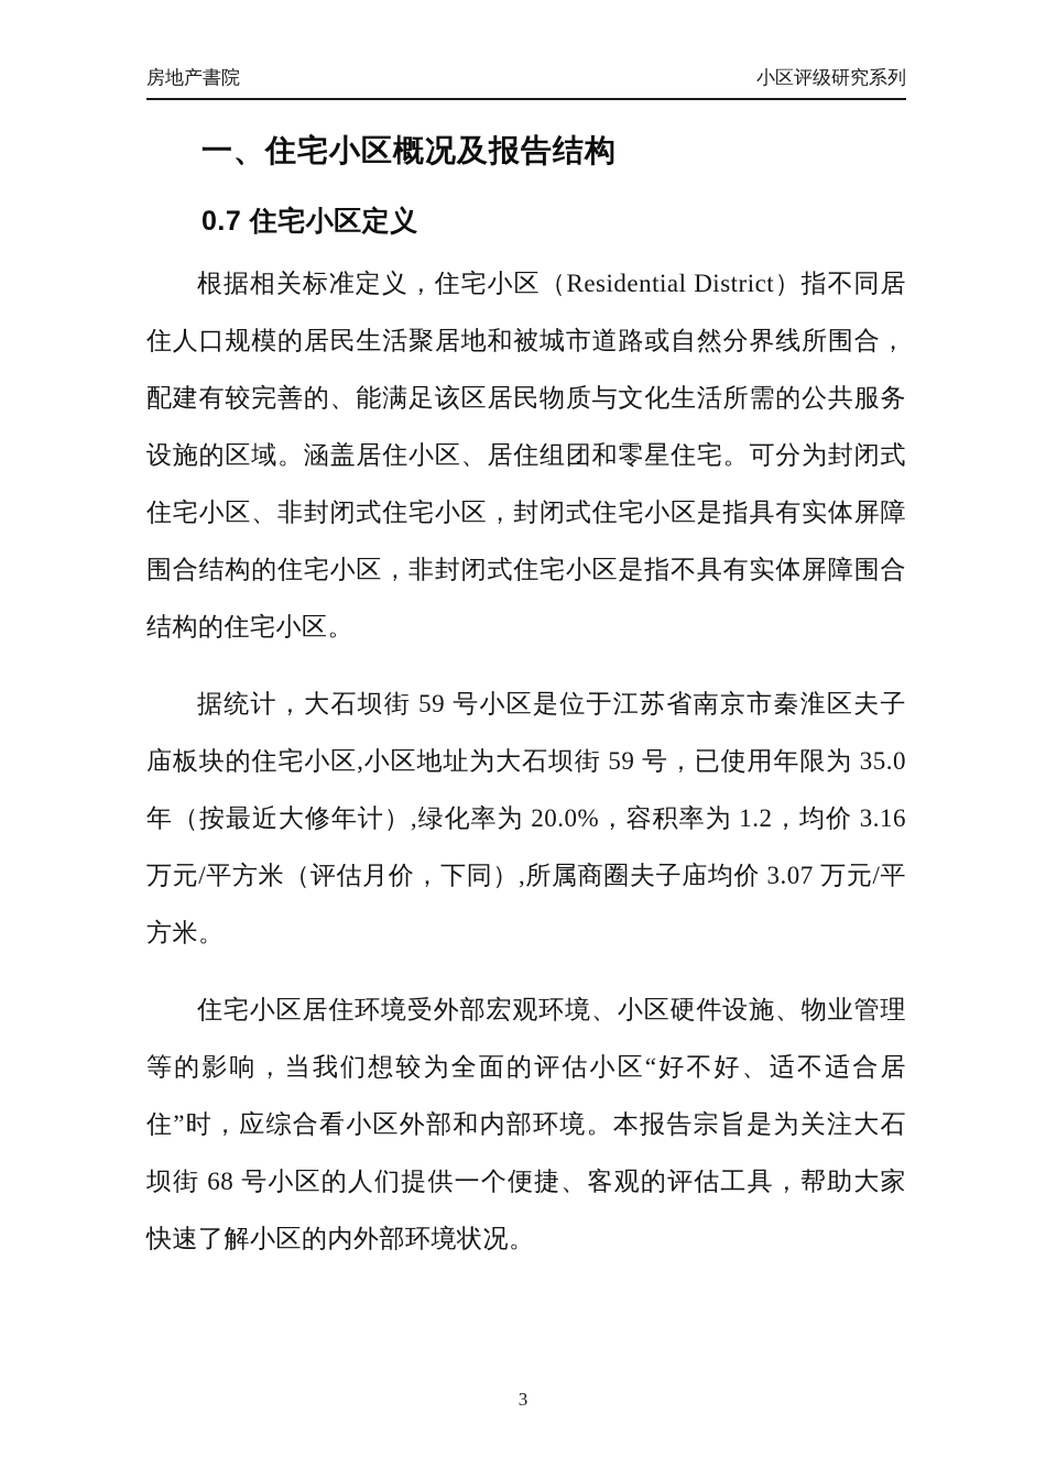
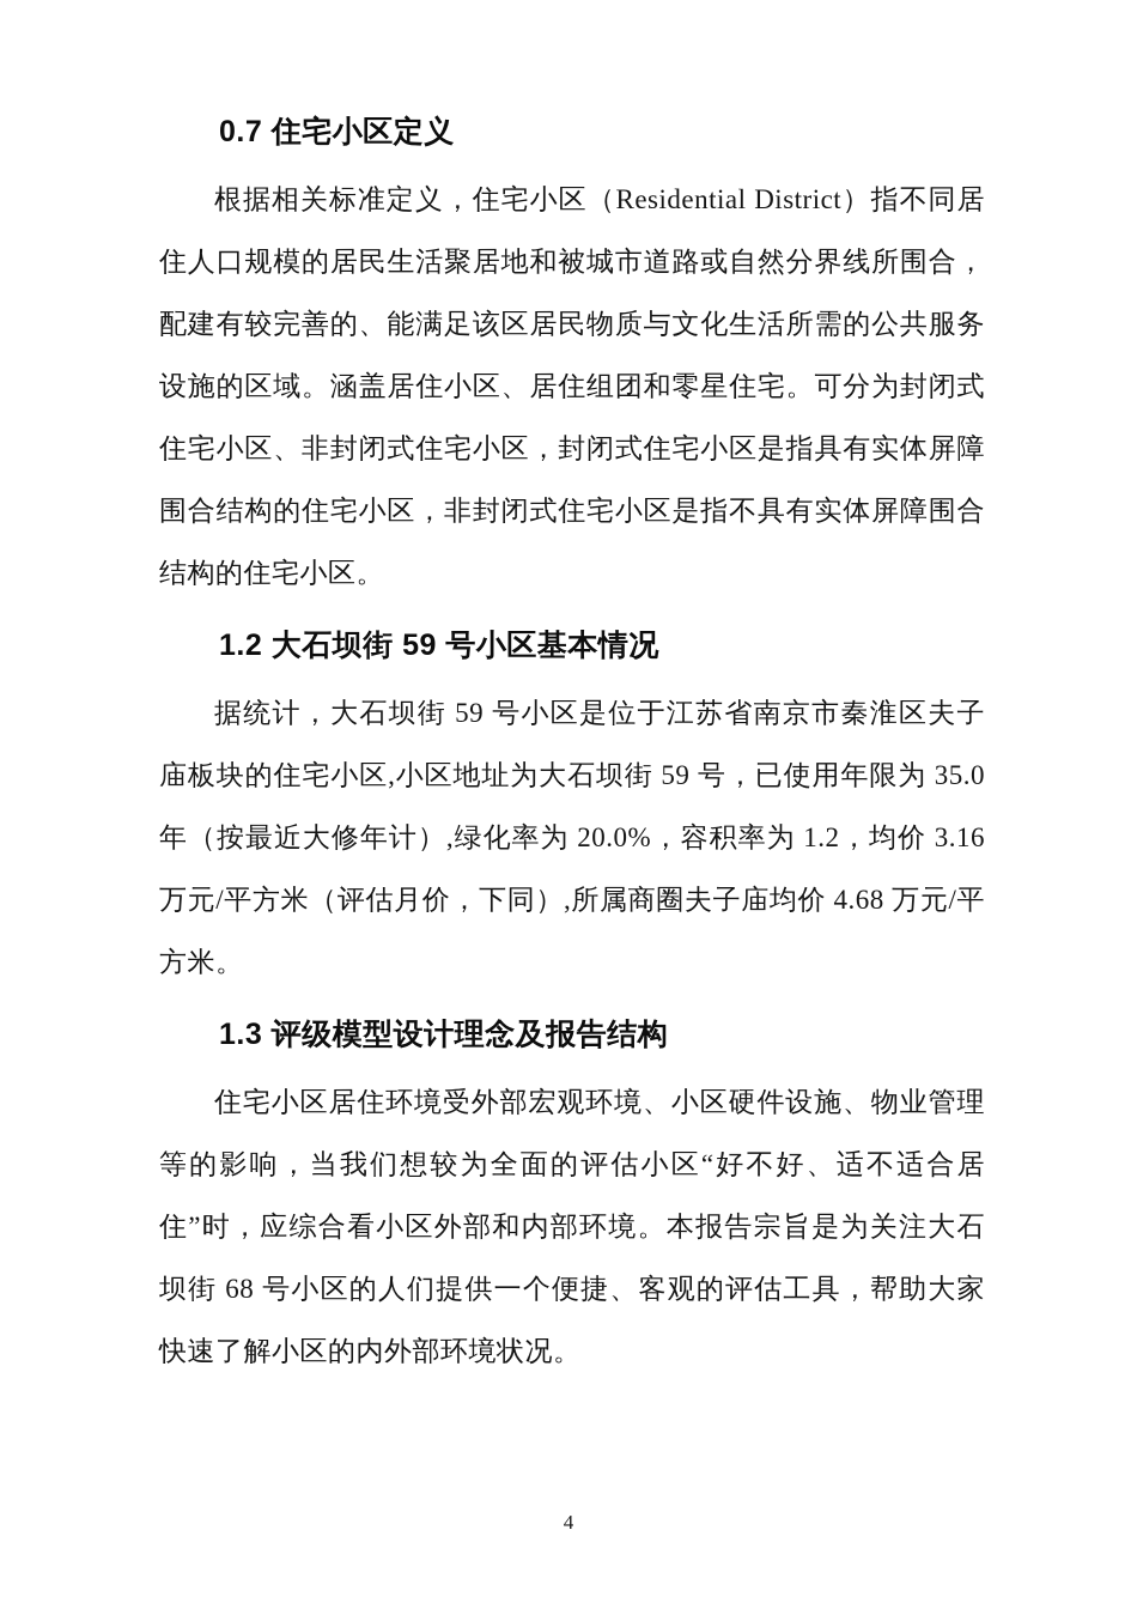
- 房地产書院
- 小区评级研究系列
- 一、住宅小区概况及报告结构
  0.7 住宅小区定义
  根据相关标准定义，住宅小区（Residential District）指不同居住人口规模的居民生活聚居地和被城市道路或自然分界线所围合，配建有较完善的、能满足该区居民物质与文化生活所需的公共服务设施的区域。涵盖居住小区、居住组团和零星住宅。可分为封闭式住宅小区、非封闭式住宅小区，封闭式住宅小区是指具有实体屏障围合结构的住宅小区，非封闭式住宅小区是指不具有实体屏障围合结构的住宅小区。
+ 1.2 大石坝街 59 号小区基本情况
- 据统计，大石坝街 59 号小区是位于江苏省南京市秦淮区夫子庙板块的住宅小区,小区地址为大石坝街 59 号，已使用年限为 35.0 年（按最近大修年计）,绿化率为 20.0%，容积率为 1.2，均价 3.16 万元/平方米（评估月价，下同）,所属商圈夫子庙均价 3.07 万元/平方米。
+ 据统计，大石坝街 59 号小区是位于江苏省南京市秦淮区夫子庙板块的住宅小区,小区地址为大石坝街 59 号，已使用年限为 35.0 年（按最近大修年计）,绿化率为 20.0%，容积率为 1.2，均价 3.16 万元/平方米（评估月价，下同）,所属商圈夫子庙均价 4.68 万元/平方米。
+ 1.3 评级模型设计理念及报告结构
  住宅小区居住环境受外部宏观环境、小区硬件设施、物业管理等的影响，当我们想较为全面的评估小区“好不好、适不适合居住”时，应综合看小区外部和内部环境。本报告宗旨是为关注大石坝街 68 号小区的人们提供一个便捷、客观的评估工具，帮助大家快速了解小区的内外部环境状况。
- 3
+ 4
